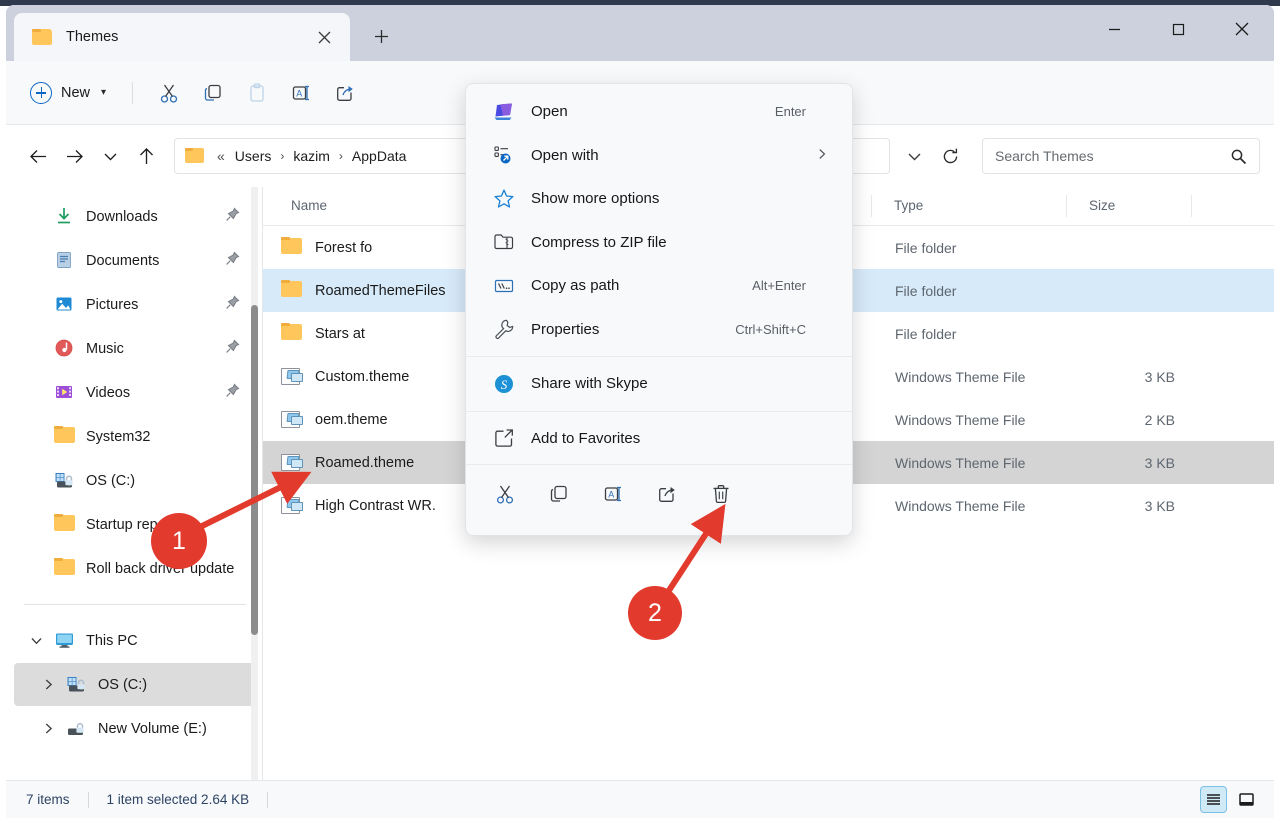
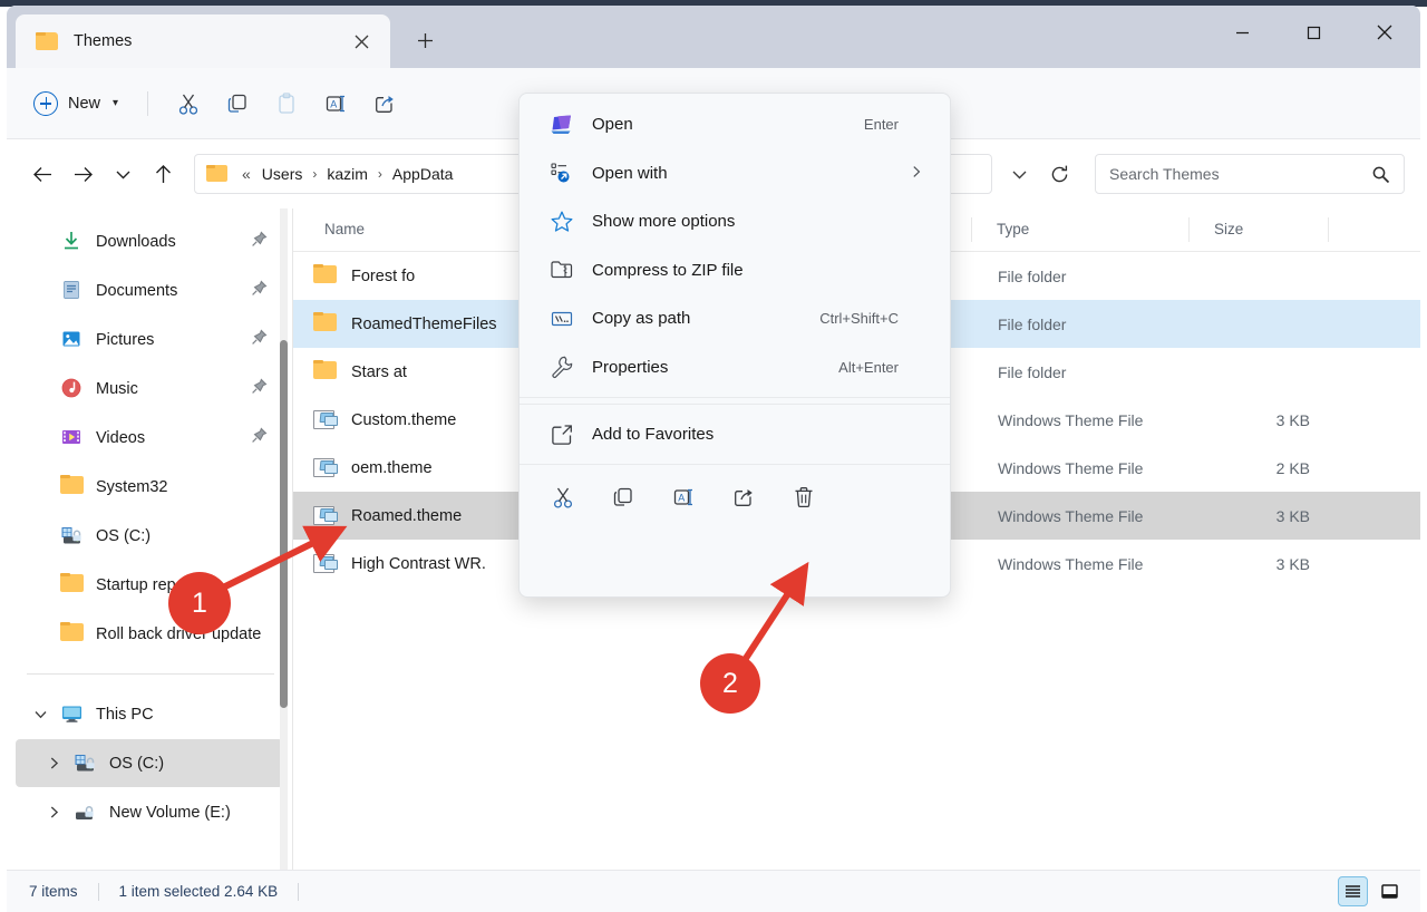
  Themes
  New
  ▾
  A
  «
  Users
  ›
  kazim
  ›
  AppData
  Search Themes
  Downloads
  Documents
  Pictures
  Music
  Videos
  System32
  OS (C:)
  Startup rep
  Roll back driv update
  This PC
  OS (C:)
  New Volume (E:)
  Name
  Type
  Size
  Forest fo
  File folder
  RoamedThemeFiles
  File folder
  Stars at
  File folder
  Custom.theme
  Windows Theme File
  3 KB
  oem.theme
  Windows Theme File
  2 KB
  Roamed.theme
  Windows Theme File
  3 KB
  High Contrast WR.
  Windows Theme File
  3 KB
  7 items
  1 item selected 2.64 KB
  Open
  Enter
  Open with
  Show more options
  Compress to ZIP file
  Copy as path
- Alt+Enter
+ Ctrl+Shift+C
  Properties
- Ctrl+Shift+C
+ Alt+Enter
- S
- Share with Skype
  Add to Favorites
  A
  1
  2
